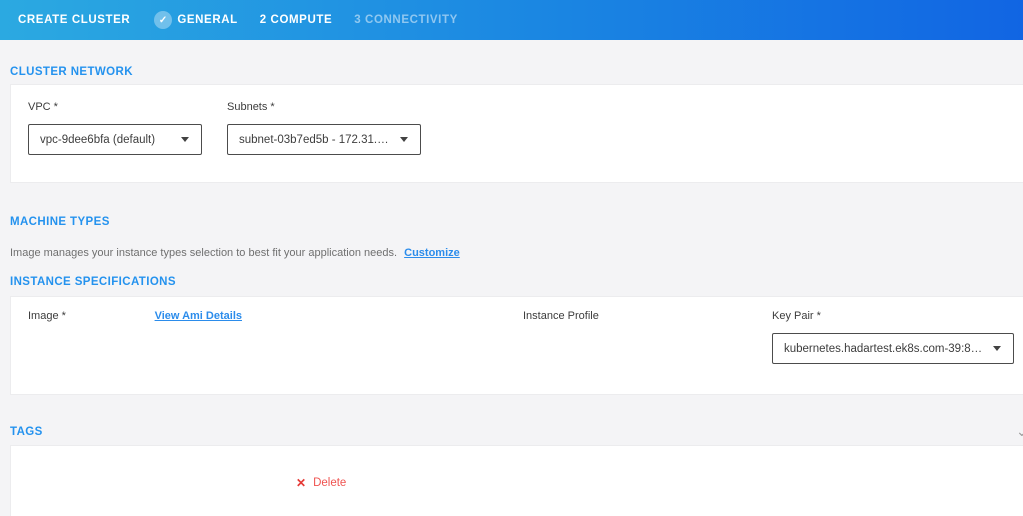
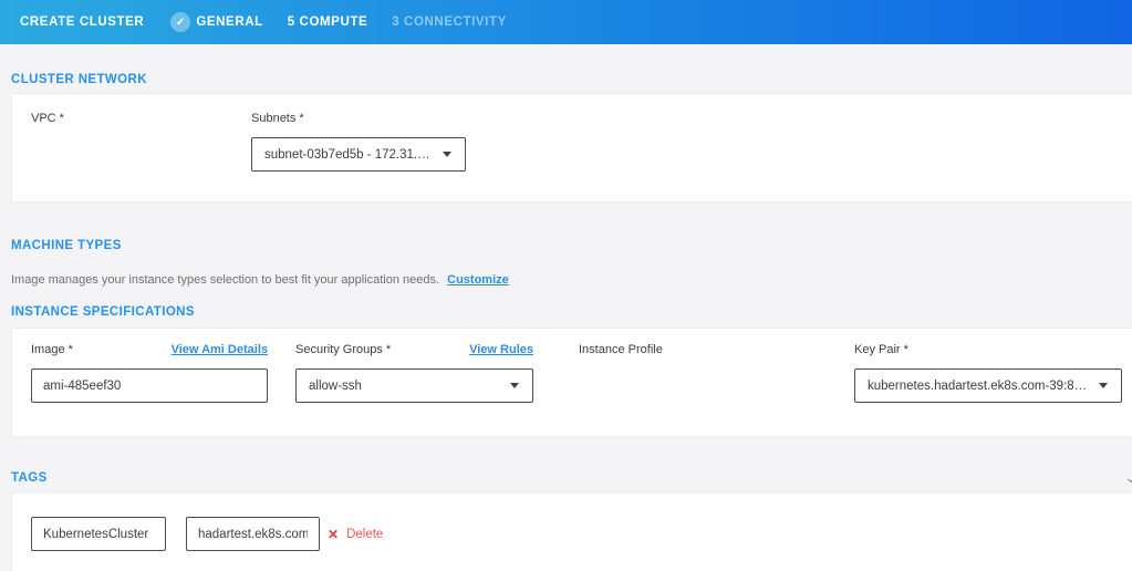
  CREATE CLUSTER
  ✓
  GENERAL
- 2 COMPUTE
+ 5 COMPUTE
  3 CONNECTIVITY
  CLUSTER NETWORK
  VPC *
- vpc-9dee6bfa (default)
  Subnets *
  subnet-03b7ed5b - 172.31.0.0
  MACHINE TYPES
  Image manages your instance types selection to best fit your application needs. Customize
  INSTANCE SPECIFICATIONS
  Image *
  View Ami Details
+ ami-485eef30
+ Security Groups *
+ View Rules
+ allow-ssh
  Instance Profile
  Key Pair *
  kubernetes.hadartest.ek8s.com-39:84:a
  TAGS
  ⌄
+ KubernetesCluster
+ hadartest.ek8s.com
  ✕
  Delete
